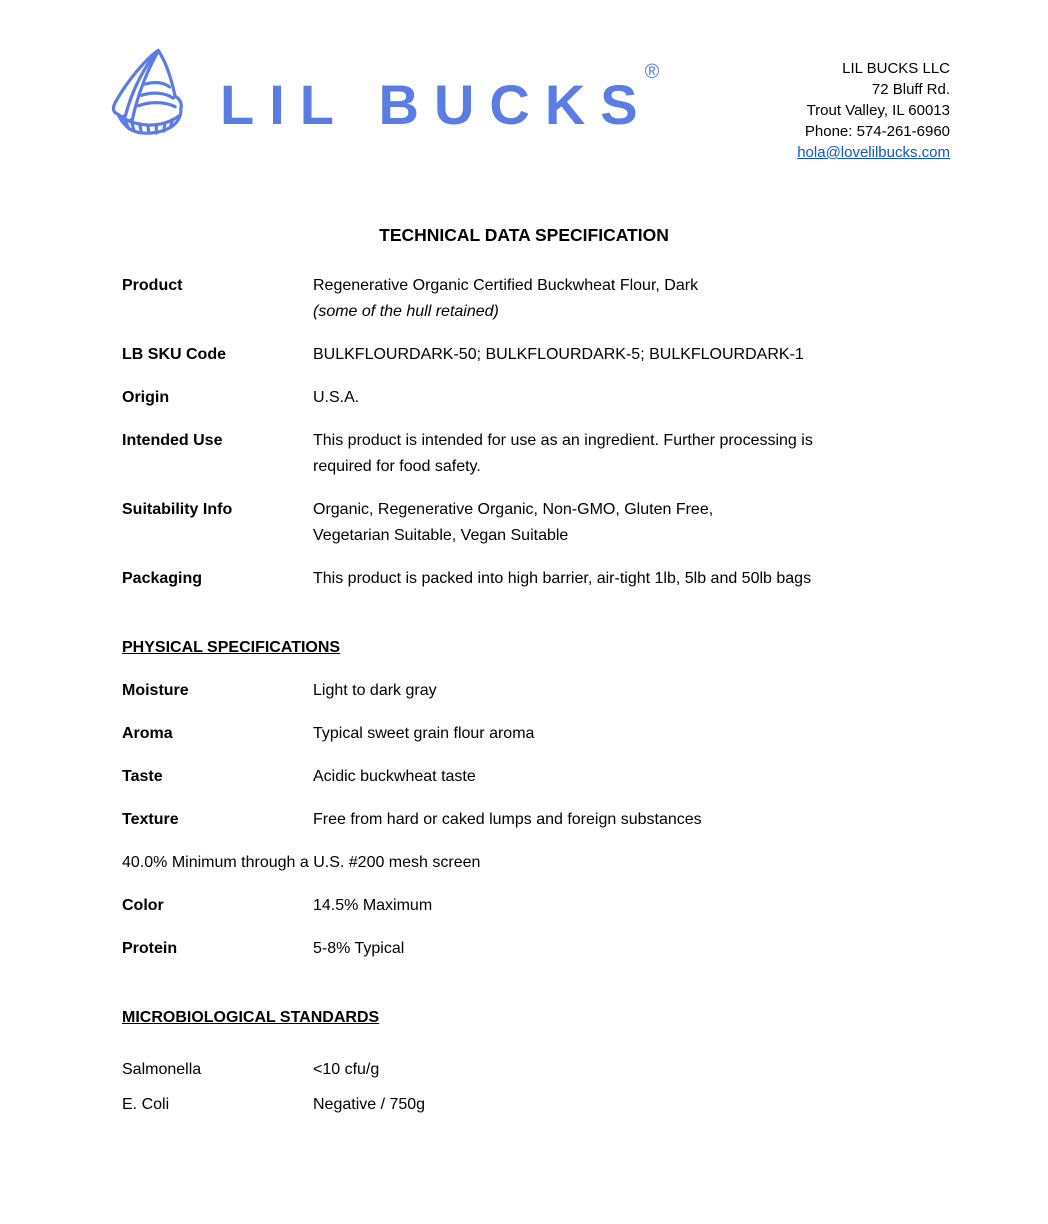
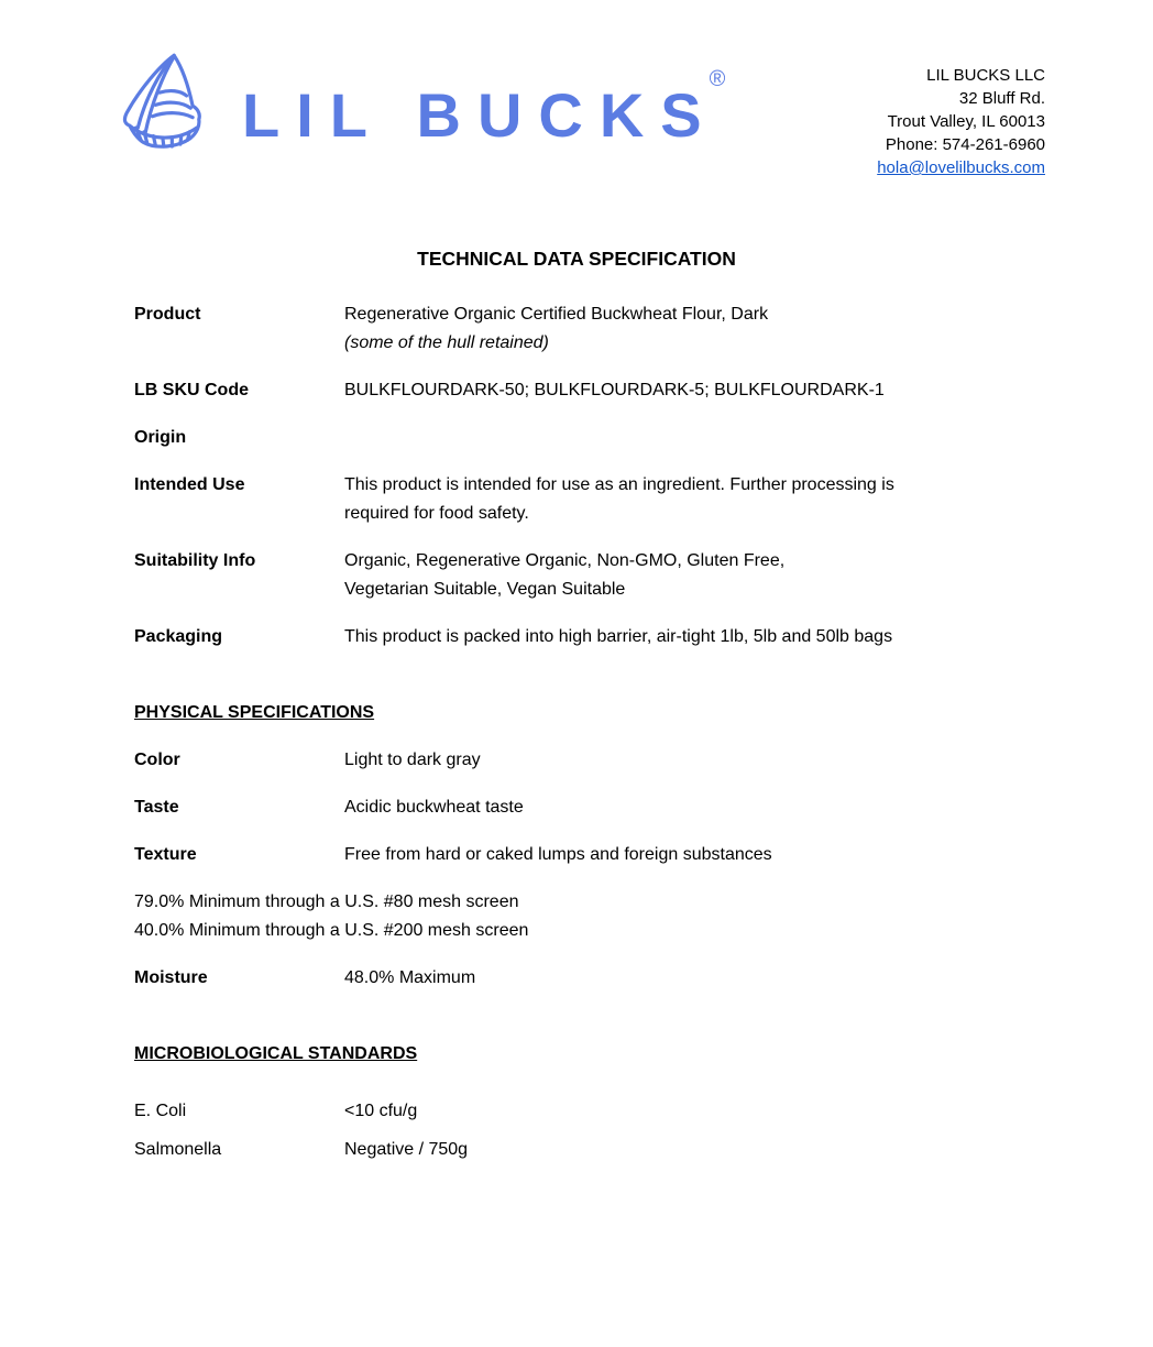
  LIL BUCKS
  ®
  LIL BUCKS LLC
- 72 Bluff Rd.
+ 32 Bluff Rd.
  Trout Valley, IL 60013
  Phone: 574-261-6960
  hola@lovelilbucks.com
  TECHNICAL DATA SPECIFICATION
  Product
  Regenerative Organic Certified Buckwheat Flour, Dark
  (some of the hull retained)
  LB SKU Code
  BULKFLOURDARK-50; BULKFLOURDARK-5; BULKFLOURDARK-1
  Origin
- U.S.A.
  Intended Use
  This product is intended for use as an ingredient. Further processing is
  required for food safety.
  Suitability Info
  Organic, Regenerative Organic, Non-GMO, Gluten Free,
  Vegetarian Suitable, Vegan Suitable
  Packaging
  This product is packed into high barrier, air-tight 1lb, 5lb and 50lb bags
  PHYSICAL SPECIFICATIONS
- Moisture
+ Color
  Light to dark gray
- Aroma
- Typical sweet grain flour aroma
  Taste
  Acidic buckwheat taste
  Texture
  Free from hard or caked lumps and foreign substances
+ 79.0% Minimum through a U.S. #80 mesh screen
  40.0% Minimum through a U.S. #200 mesh screen
- Color
+ Moisture
- 14.5% Maximum
+ 48.0% Maximum
- Protein
- 5-8% Typical
  MICROBIOLOGICAL STANDARDS
- Salmonella
+ E. Coli
  <10 cfu/g
- E. Coli
+ Salmonella
  Negative / 750g
